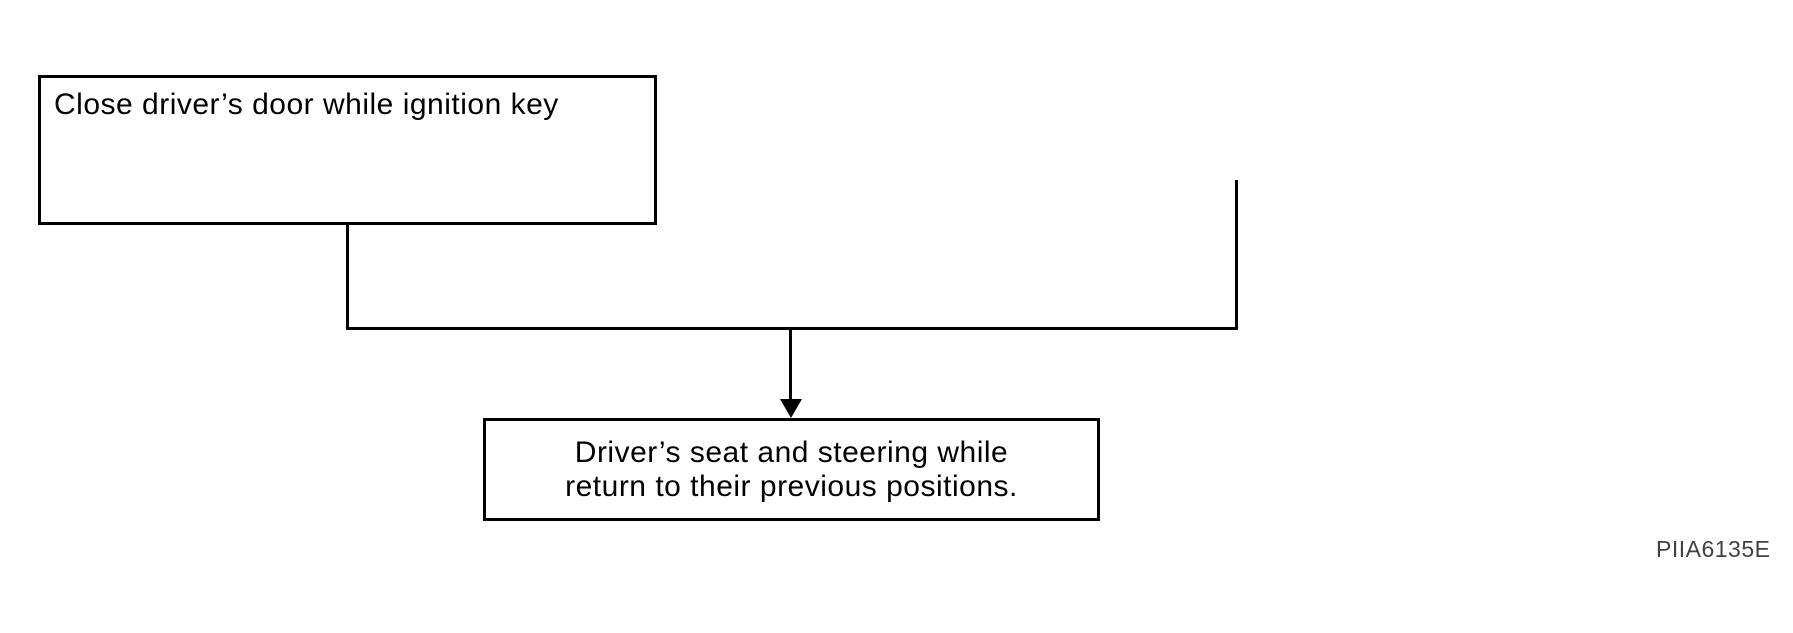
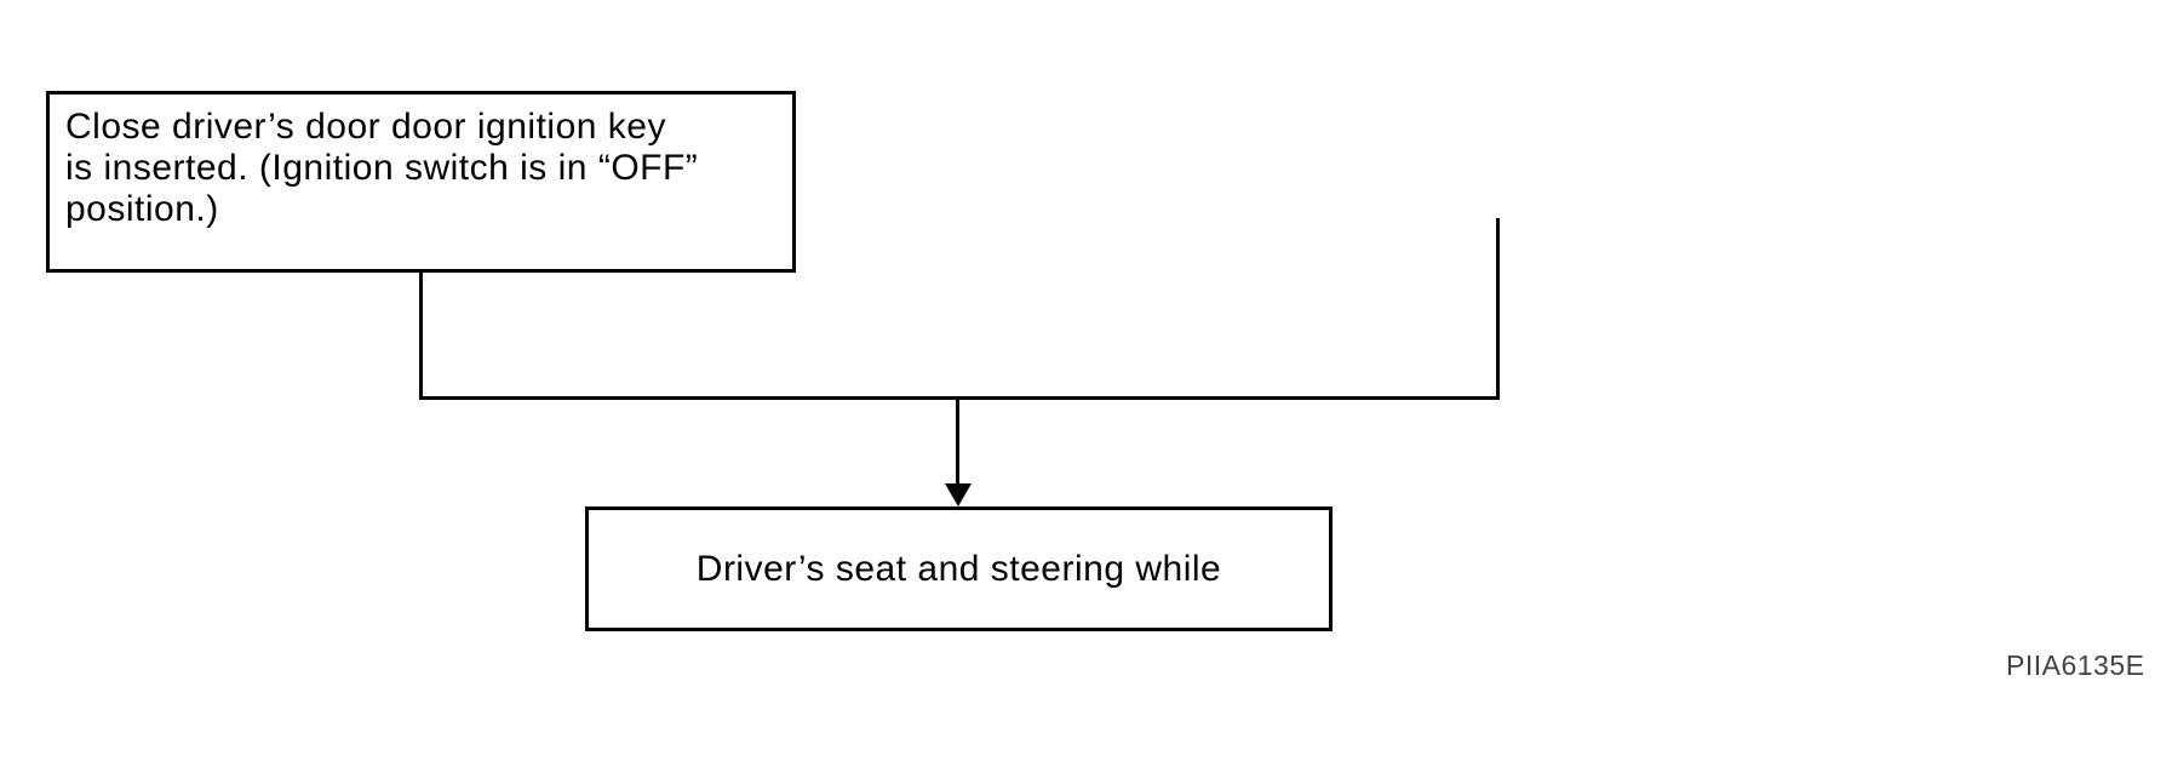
- Close driver’s door while ignition key
+ Close driver’s door door ignition key
+ is inserted. (Ignition switch is in “OFF”
+ position.)
  Driver’s seat and steering while
- return to their previous positions.
  PIIA6135E
